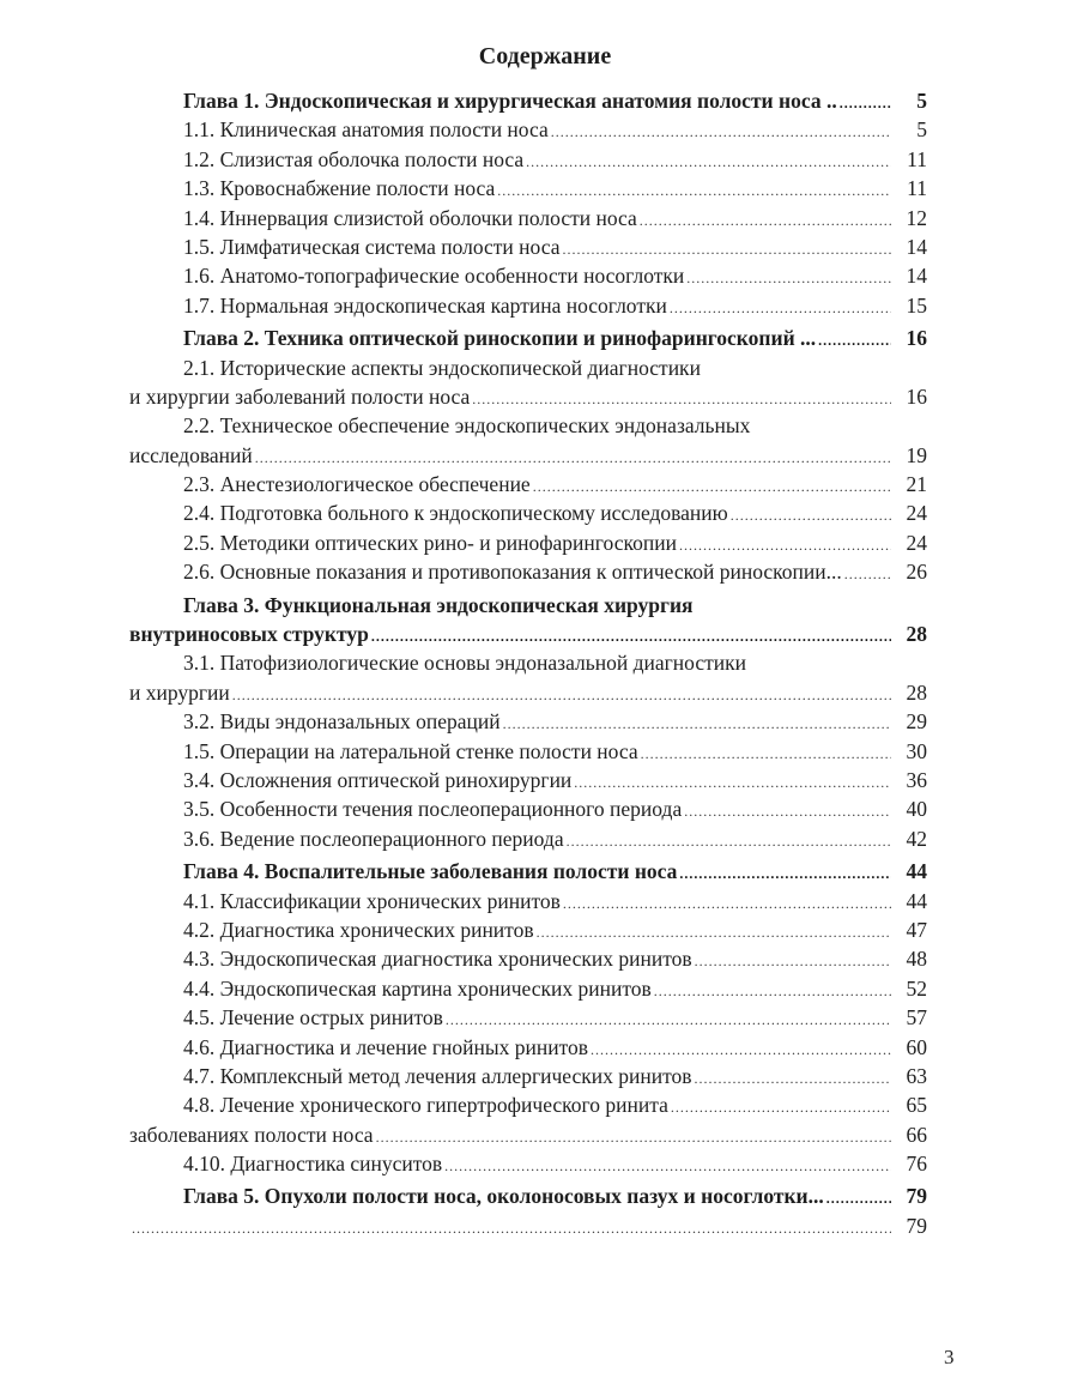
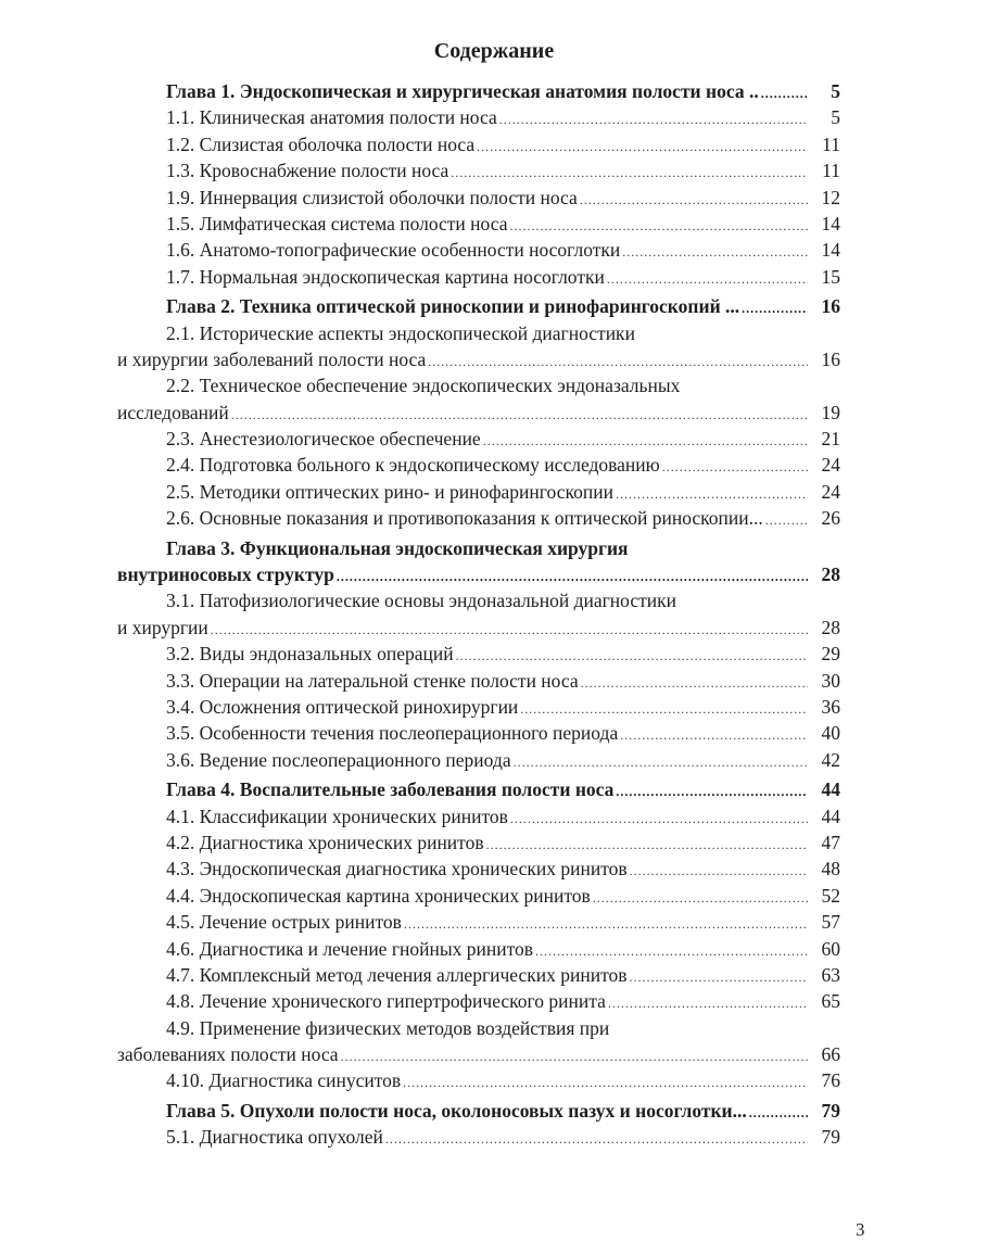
  Содержание
  Глава 1. Эндоскопическая и хирургическая анатомия полости носа ..
  5
  1.1. Клиническая анатомия полости носа
  5
  1.2. Слизистая оболочка полости носа
  11
  1.3. Кровоснабжение полости носа
  11
- 1.4. Иннервация слизистой оболочки полости носа
+ 1.9. Иннервация слизистой оболочки полости носа
  12
  1.5. Лимфатическая система полости носа
  14
  1.6. Анатомо-топографические особенности носоглотки
  14
  1.7. Нормальная эндоскопическая картина носоглотки
  15
  Глава 2. Техника оптической риноскопии и ринофарингоскопий ...
  16
  2.1. Исторические аспекты эндоскопической диагностики
  и хирургии заболеваний полости носа
  16
  2.2. Техническое обеспечение эндоскопических эндоназальных
  исследований
  19
  2.3. Анестезиологическое обеспечение
  21
  2.4. Подготовка больного к эндоскопическому исследованию
  24
  2.5. Методики оптических рино- и ринофарингоскопии
  24
  2.6. Основные показания и противопоказания к оптической риноскопии...
  26
  Глава 3. Функциональная эндоскопическая хирургия
  внутриносовых структур
  28
  3.1. Патофизиологические основы эндоназальной диагностики
  и хирургии
  28
  3.2. Виды эндоназальных операций
  29
- 1.5. Операции на латеральной стенке полости носа
+ 3.3. Операции на латеральной стенке полости носа
  30
  3.4. Осложнения оптической ринохирургии
  36
  3.5. Особенности течения послеоперационного периода
  40
  3.6. Ведение послеоперационного периода
  42
  Глава 4. Воспалительные заболевания полости носа
  44
  4.1. Классификации хронических ринитов
  44
  4.2. Диагностика хронических ринитов
  47
  4.3. Эндоскопическая диагностика хронических ринитов
  48
  4.4. Эндоскопическая картина хронических ринитов
  52
  4.5. Лечение острых ринитов
  57
  4.6. Диагностика и лечение гнойных ринитов
  60
  4.7. Комплексный метод лечения аллергических ринитов
  63
  4.8. Лечение хронического гипертрофического ринита
  65
+ 4.9. Применение физических методов воздействия при
  заболеваниях полости носа
  66
  4.10. Диагностика синуситов
  76
  Глава 5. Опухоли полости носа, околоносовых пазух и носоглотки...
  79
+ 5.1. Диагностика опухолей
  79
  3
